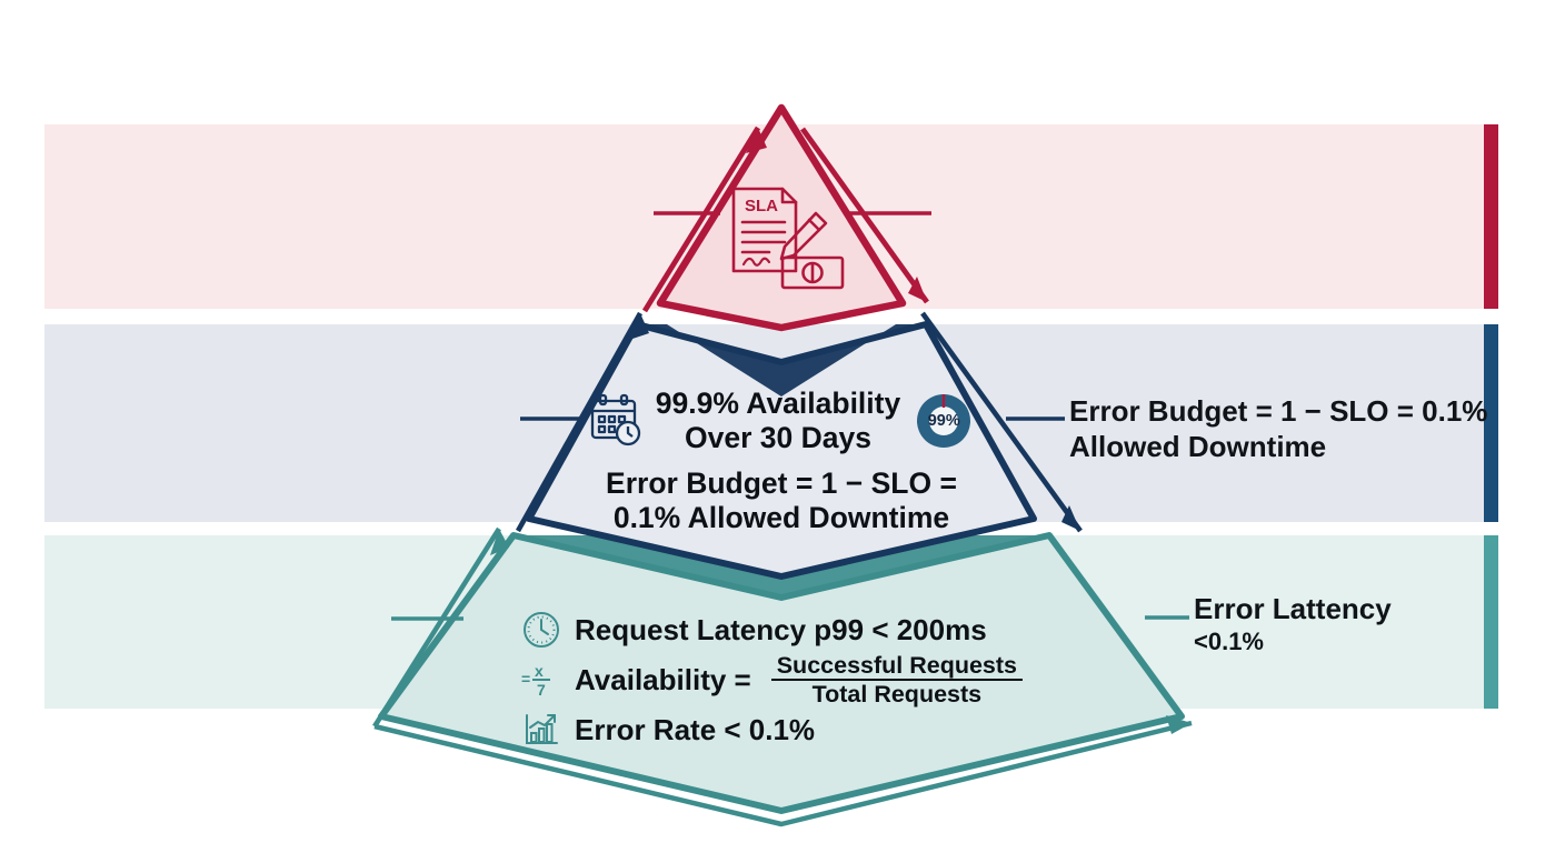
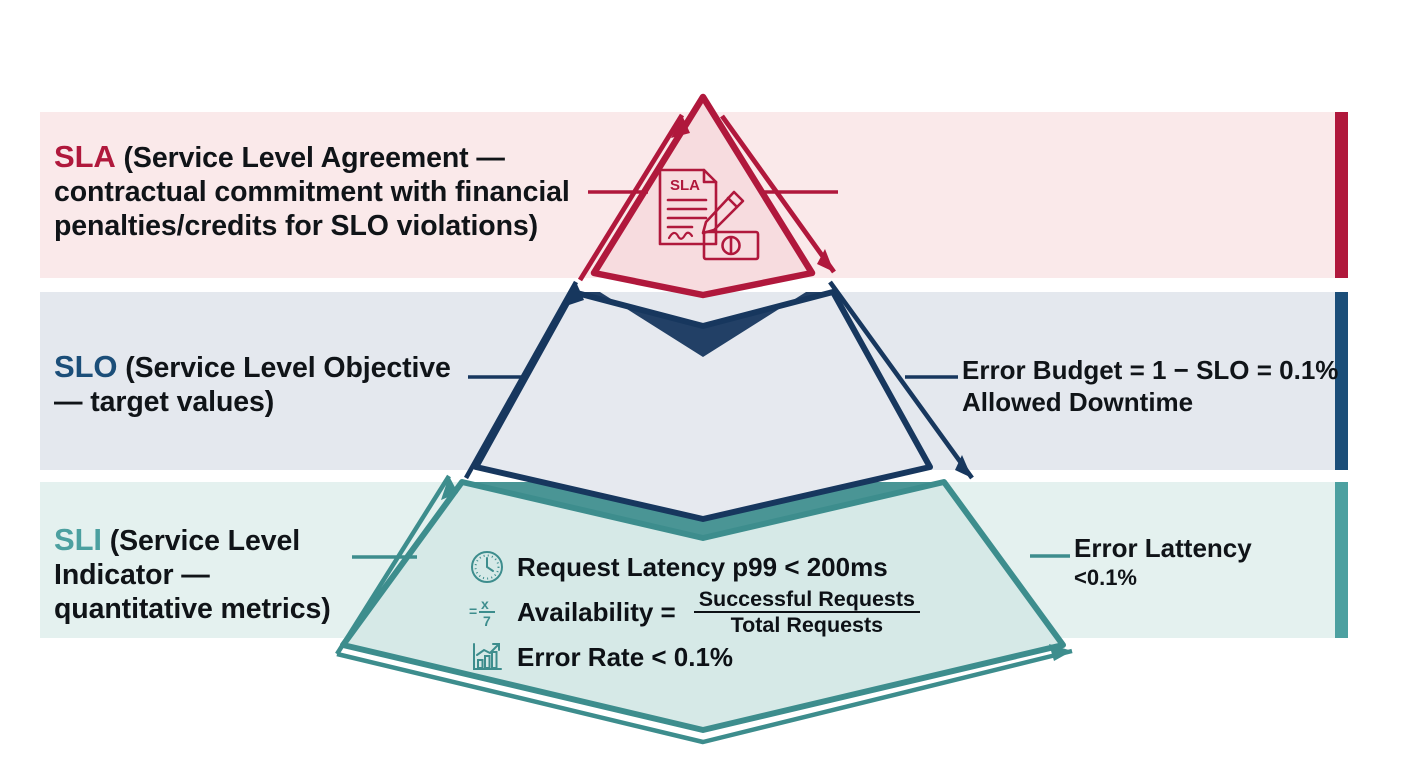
  SLA
- 99.9% Availability
- Over 30 Days
- 99%
- Error Budget = 1 − SLO =
- 0.1% Allowed Downtime
  Request Latency p99 < 200ms
  =
  x
  7
  Availability =
  Successful Requests
  Total Requests
  Error Rate < 0.1%
+ SLA (Service Level Agreement — contractual commitment with financial penalties/credits for SLO violations)
+ SLO (Service Level Objective — target values)
+ SLI (Service Level Indicator — quantitative metrics)
  Error Budget = 1 − SLO = 0.1% Allowed Downtime
  Error Lattency
  <0.1%
